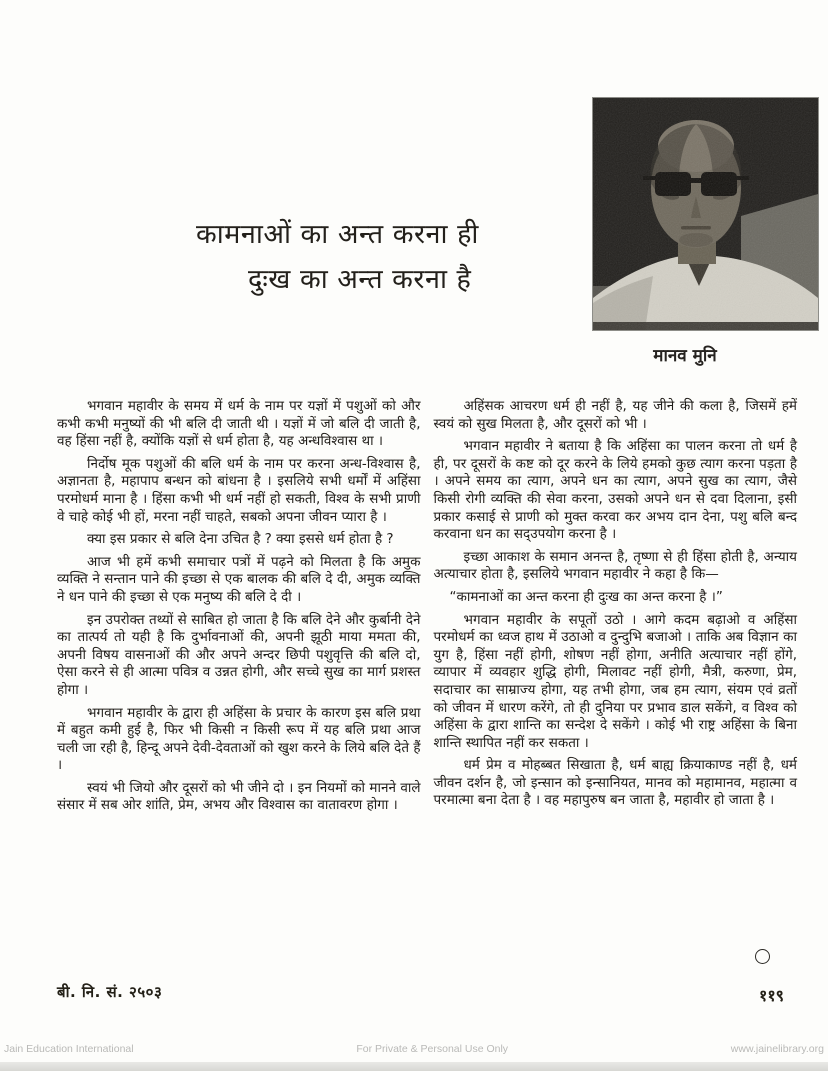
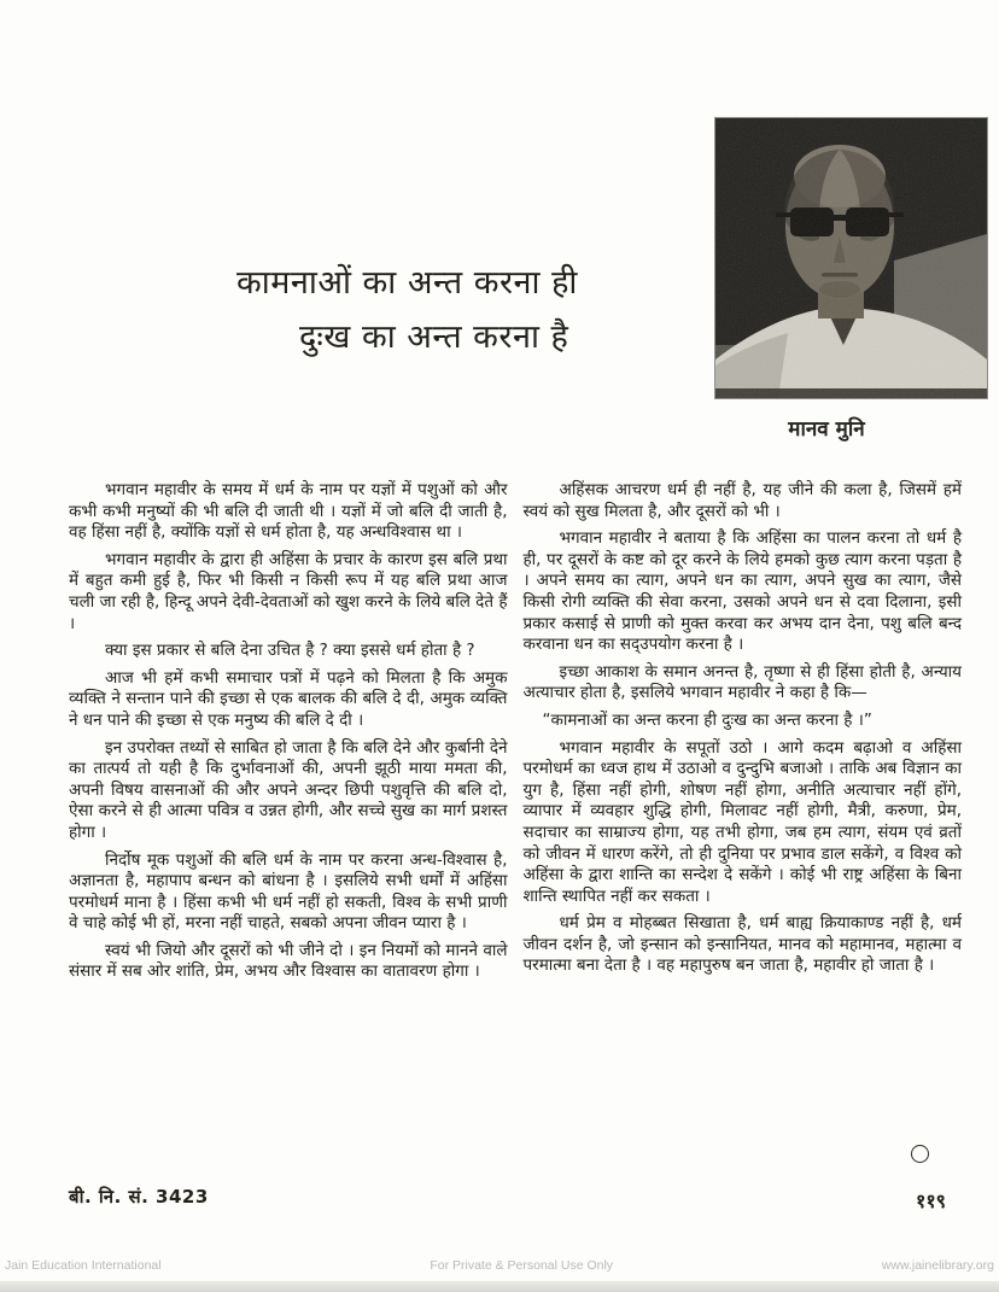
  कामनाओं का अन्त करना ही
  दुःख का अन्त करना है
  मानव मुनि
  भगवान महावीर के समय में धर्म के नाम पर यज्ञों में पशुओं को और कभी कभी मनुष्यों की भी बलि दी जाती थी । यज्ञों में जो बलि दी जाती है, वह हिंसा नहीं है, क्योंकि यज्ञों से धर्म होता है, यह अन्धविश्वास था ।
- निर्दोष मूक पशुओं की बलि धर्म के नाम पर करना अन्ध-विश्वास है, अज्ञानता है, महापाप बन्धन को बांधना है । इसलिये सभी धर्मों में अहिंसा परमोधर्म माना है । हिंसा कभी भी धर्म नहीं हो सकती, विश्व के सभी प्राणी वे चाहे कोई भी हों, मरना नहीं चाहते, सबको अपना जीवन प्यारा है ।
+ भगवान महावीर के द्वारा ही अहिंसा के प्रचार के कारण इस बलि प्रथा में बहुत कमी हुई है, फिर भी किसी न किसी रूप में यह बलि प्रथा आज चली जा रही है, हिन्दू अपने देवी-देवताओं को खुश करने के लिये बलि देते हैं ।
  क्या इस प्रकार से बलि देना उचित है ? क्या इससे धर्म होता है ?
  आज भी हमें कभी समाचार पत्रों में पढ़ने को मिलता है कि अमुक व्यक्ति ने सन्तान पाने की इच्छा से एक बालक की बलि दे दी, अमुक व्यक्ति ने धन पाने की इच्छा से एक मनुष्य की बलि दे दी ।
  इन उपरोक्त तथ्यों से साबित हो जाता है कि बलि देने और कुर्बानी देने का तात्पर्य तो यही है कि दुर्भावनाओं की, अपनी झूठी माया ममता की, अपनी विषय वासनाओं की और अपने अन्दर छिपी पशुवृत्ति की बलि दो, ऐसा करने से ही आत्मा पवित्र व उन्नत होगी, और सच्चे सुख का मार्ग प्रशस्त होगा ।
- भगवान महावीर के द्वारा ही अहिंसा के प्रचार के कारण इस बलि प्रथा में बहुत कमी हुई है, फिर भी किसी न किसी रूप में यह बलि प्रथा आज चली जा रही है, हिन्दू अपने देवी-देवताओं को खुश करने के लिये बलि देते हैं ।
+ निर्दोष मूक पशुओं की बलि धर्म के नाम पर करना अन्ध-विश्वास है, अज्ञानता है, महापाप बन्धन को बांधना है । इसलिये सभी धर्मों में अहिंसा परमोधर्म माना है । हिंसा कभी भी धर्म नहीं हो सकती, विश्व के सभी प्राणी वे चाहे कोई भी हों, मरना नहीं चाहते, सबको अपना जीवन प्यारा है ।
  स्वयं भी जियो और दूसरों को भी जीने दो । इन नियमों को मानने वाले संसार में सब ओर शांति, प्रेम, अभय और विश्वास का वातावरण होगा ।
  अहिंसक आचरण धर्म ही नहीं है, यह जीने की कला है, जिसमें हमें स्वयं को सुख मिलता है, और दूसरों को भी ।
  भगवान महावीर ने बताया है कि अहिंसा का पालन करना तो धर्म है ही, पर दूसरों के कष्ट को दूर करने के लिये हमको कुछ त्याग करना पड़ता है । अपने समय का त्याग, अपने धन का त्याग, अपने सुख का त्याग, जैसे किसी रोगी व्यक्ति की सेवा करना, उसको अपने धन से दवा दिलाना, इसी प्रकार कसाई से प्राणी को मुक्त करवा कर अभय दान देना, पशु बलि बन्द करवाना धन का सद्उपयोग करना है ।
  इच्छा आकाश के समान अनन्त है, तृष्णा से ही हिंसा होती है, अन्याय अत्याचार होता है, इसलिये भगवान महावीर ने कहा है कि—
  “कामनाओं का अन्त करना ही दुःख का अन्त करना है ।”
  भगवान महावीर के सपूतों उठो । आगे कदम बढ़ाओ व अहिंसा परमोधर्म का ध्वज हाथ में उठाओ व दुन्दुभि बजाओ । ताकि अब विज्ञान का युग है, हिंसा नहीं होगी, शोषण नहीं होगा, अनीति अत्याचार नहीं होंगे, व्यापार में व्यवहार शुद्धि होगी, मिलावट नहीं होगी, मैत्री, करुणा, प्रेम, सदाचार का साम्राज्य होगा, यह तभी होगा, जब हम त्याग, संयम एवं व्रतों को जीवन में धारण करेंगे, तो ही दुनिया पर प्रभाव डाल सकेंगे, व विश्व को अहिंसा के द्वारा शान्ति का सन्देश दे सकेंगे । कोई भी राष्ट्र अहिंसा के बिना शान्ति स्थापित नहीं कर सकता ।
  धर्म प्रेम व मोहब्बत सिखाता है, धर्म बाह्य क्रियाकाण्ड नहीं है, धर्म जीवन दर्शन है, जो इन्सान को इन्सानियत, मानव को महामानव, महात्मा व परमात्मा बना देता है । वह महापुरुष बन जाता है, महावीर हो जाता है ।
- बी. नि. सं. २५०३
+ बी. नि. सं. 3423
  ११९
  Jain Education International
  For Private & Personal Use Only
  www.jainelibrary.org
